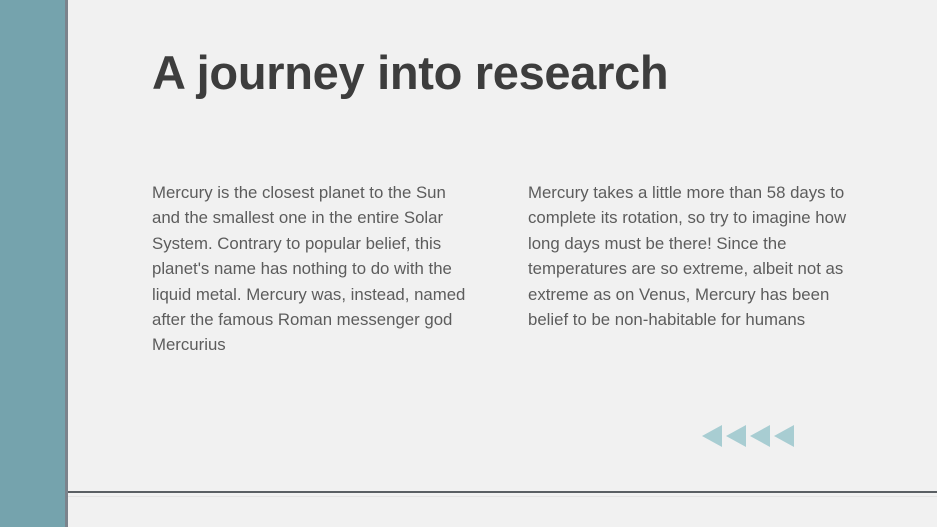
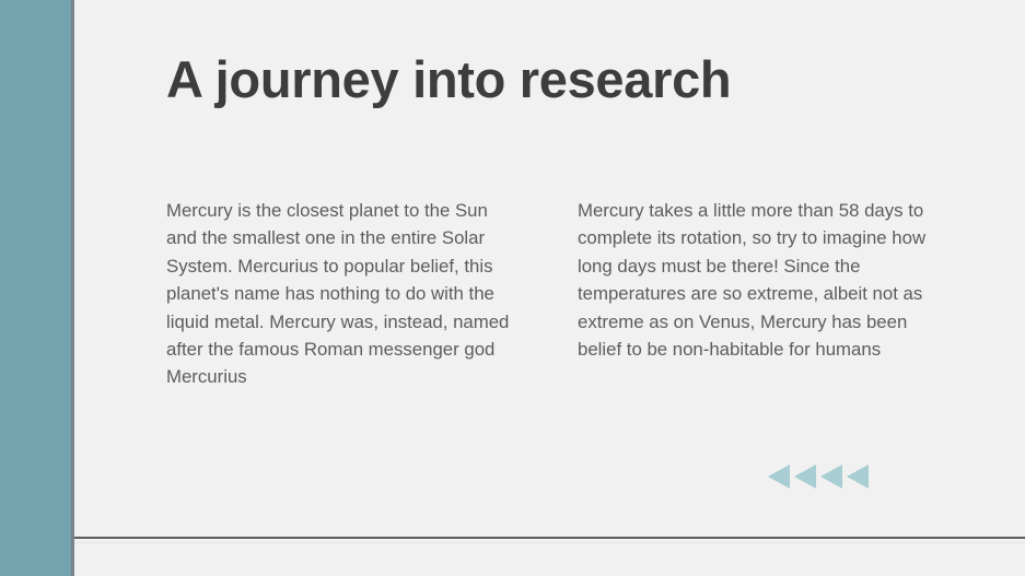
  A journey into research
- Mercury is the closest planet to the Sun and the smallest one in the entire Solar System. Contrary to popular belief, this planet's name has nothing to do with the liquid metal. Mercury was, instead, named after the famous Roman messenger god Mercurius
+ Mercury is the closest planet to the Sun and the smallest one in the entire Solar System. Mercurius to popular belief, this planet's name has nothing to do with the liquid metal. Mercury was, instead, named after the famous Roman messenger god Mercurius
  Mercury takes a little more than 58 days to complete its rotation, so try to imagine how long days must be there! Since the temperatures are so extreme, albeit not as extreme as on Venus, Mercury has been belief to be non-habitable for humans
